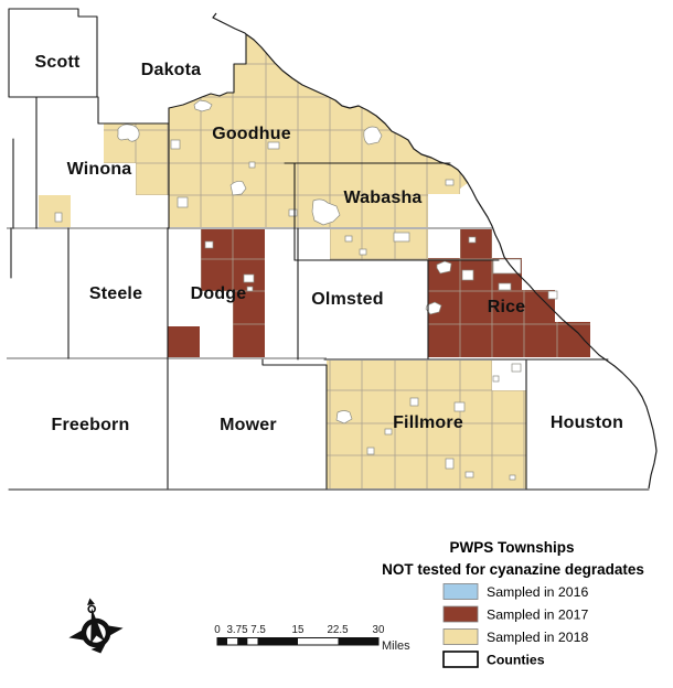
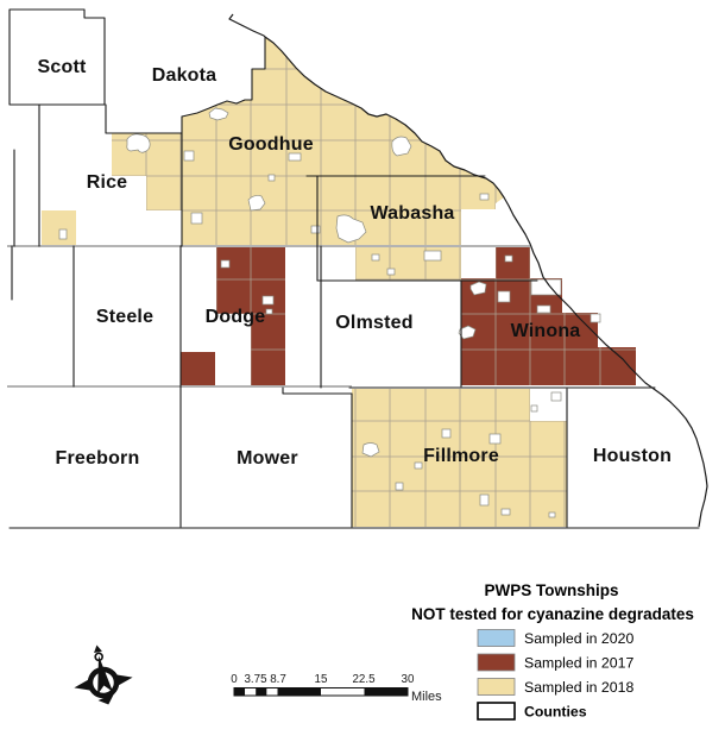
  Scott
  Dakota
- Winona
+ Rice
  Goodhue
  Wabasha
  Steele
  Dodge
  Olmsted
- Rice
+ Winona
  Freeborn
  Mower
  Fillmore
  Houston
  0
  3.75
- 7.5
+ 8.7
  15
  22.5
  30
  Miles
  PWPS Townships
  NOT tested for cyanazine degradates
- Sampled in 2016
+ Sampled in 2020
  Sampled in 2017
  Sampled in 2018
  Counties
